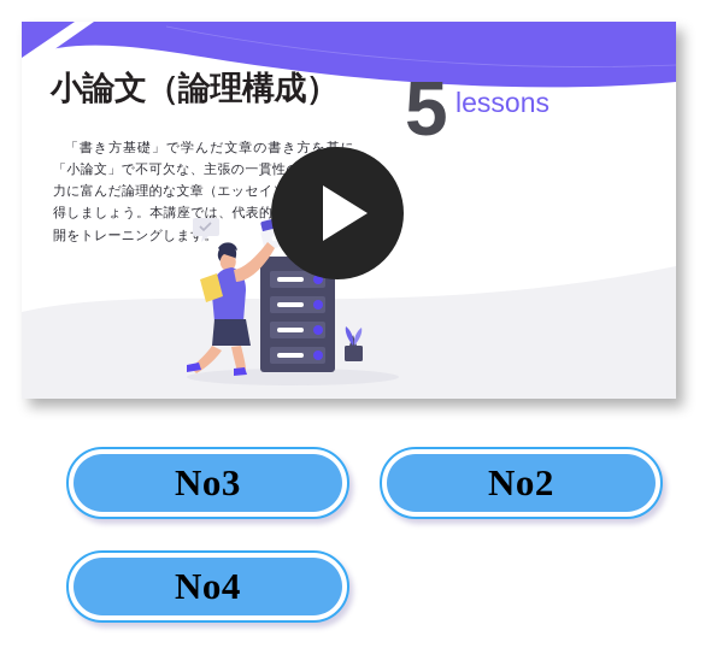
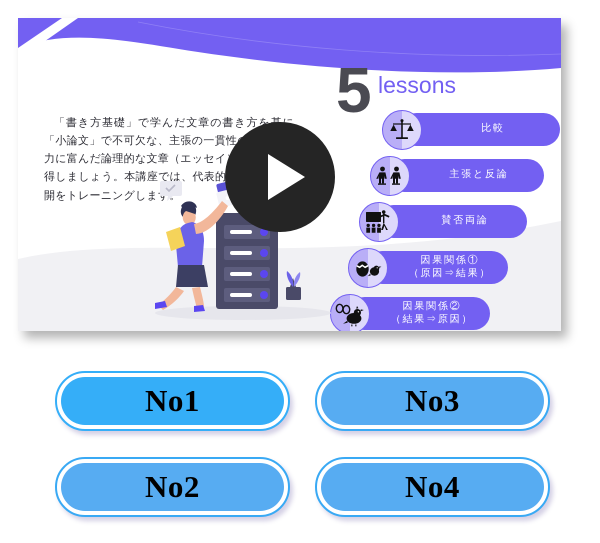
- 小論文（論理構成）
  「書き方基礎」で学んだ文章の書き方、「小論文」で不可欠な、主張の一貫性力に富んだ論理的な文章（エッセイ得しましょう。本講座では、代表的開をトレーニングしま
  5
  lessons
+ 比較
+ 主張と反論
+ 賛否両論
+ 因果関係①
+ （原因⇒結果）
+ 因果関係②
+ （結果⇒原因）
+ No1
  No3
  No2
  No4
